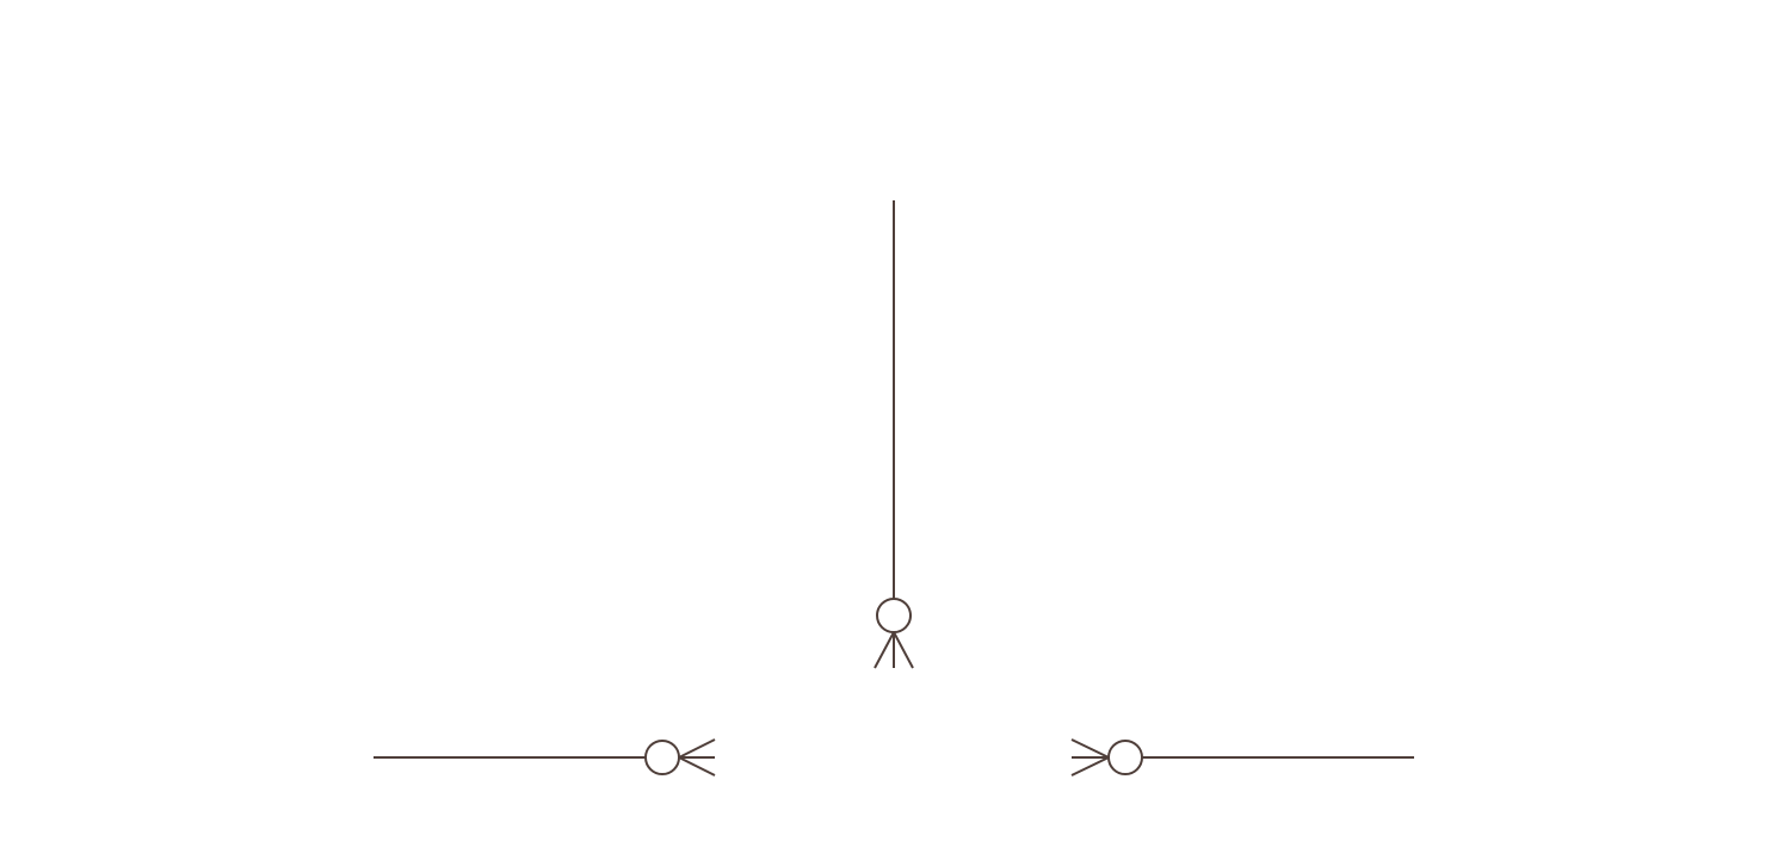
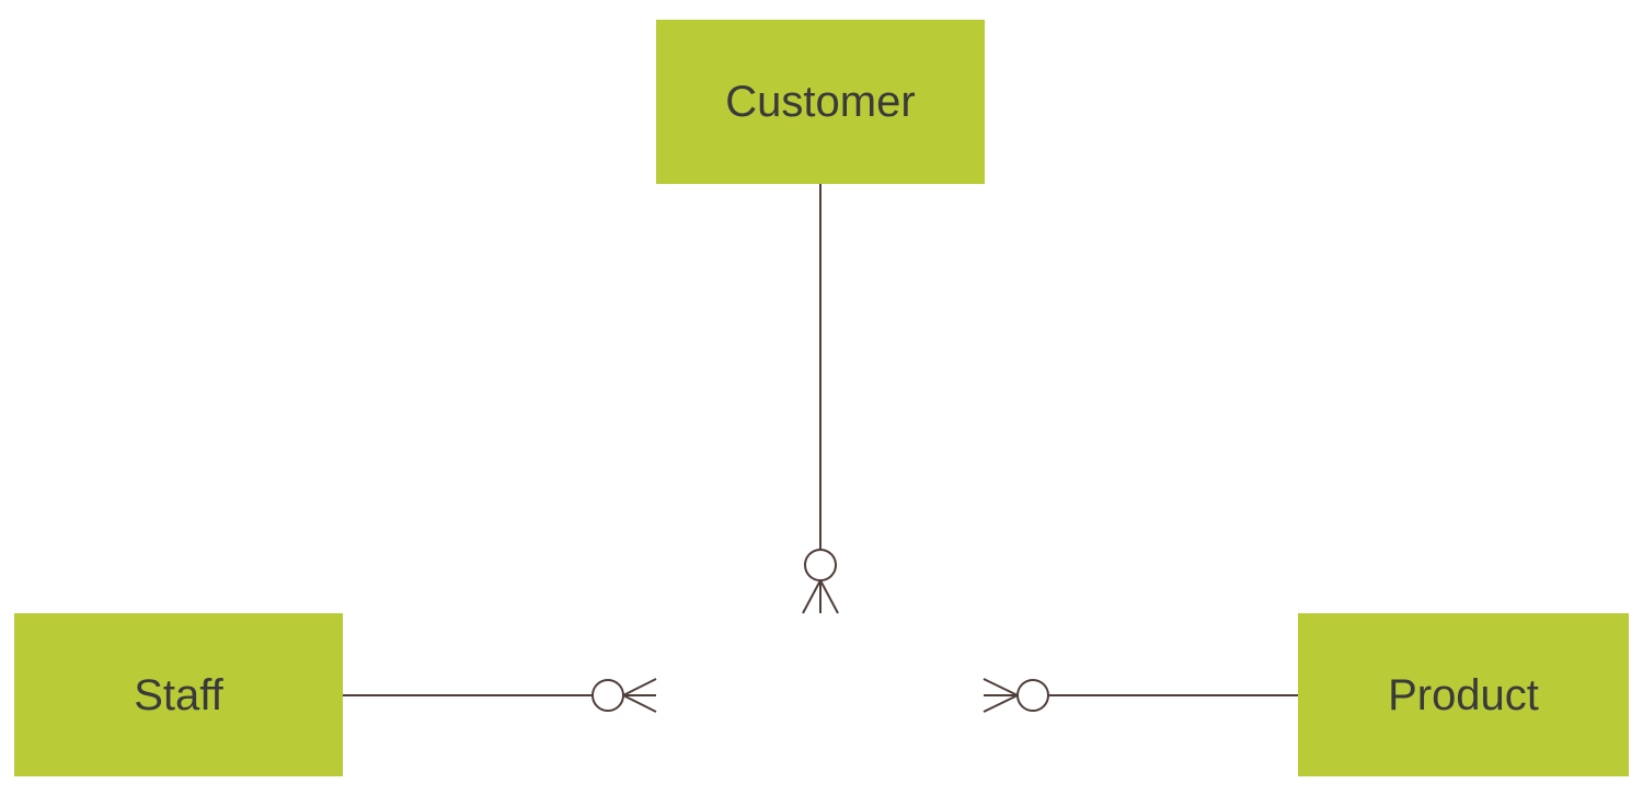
+ Customer
+ Staff
+ Product
